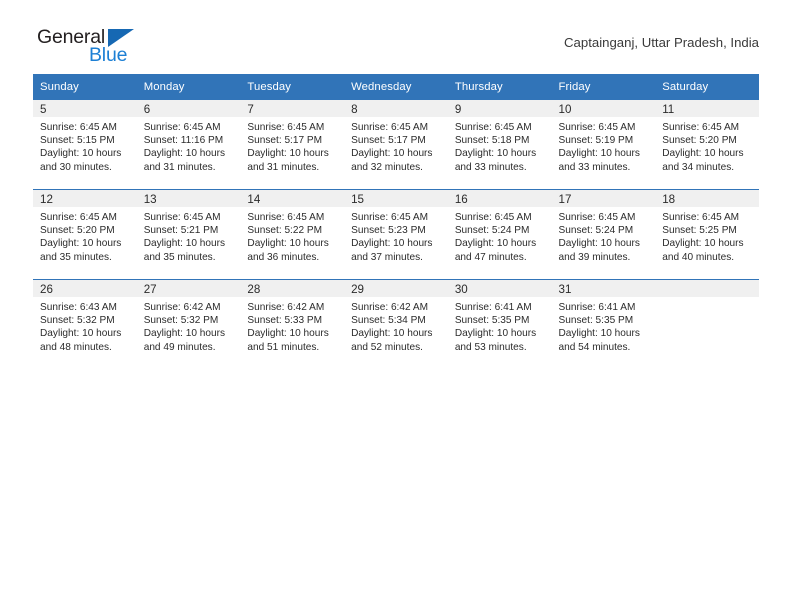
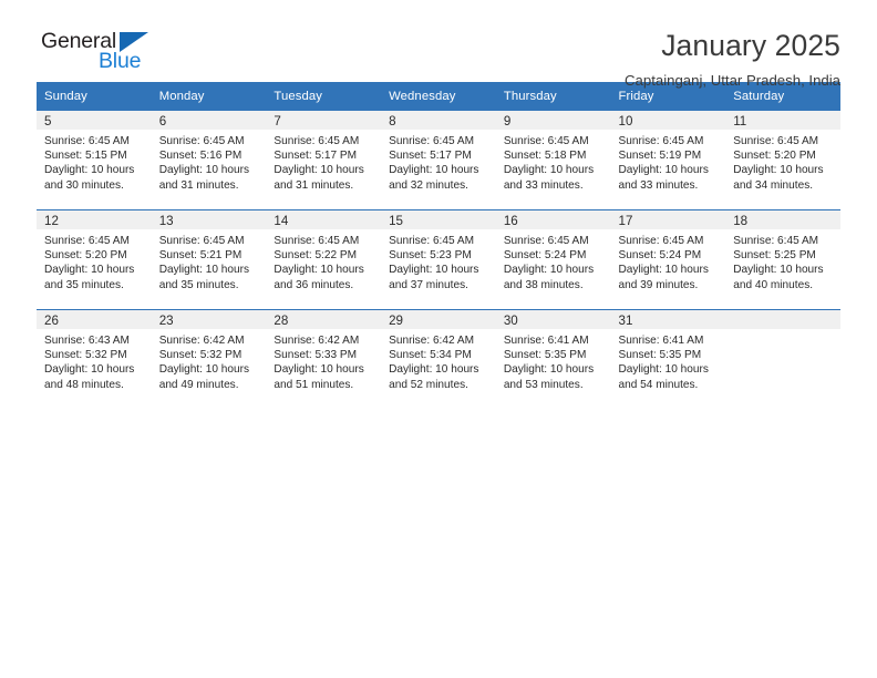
  General
  Blue
+ January 2025
  Captainganj, Uttar Pradesh, India
  Sunday	Monday	Tuesday	Wednesday	Thursday	Friday	Saturday
- 5Sunrise: 6:45 AMSunset: 5:15 PMDaylight: 10 hoursand 30 minutes.	6Sunrise: 6:45 AMSunset: 11:16 PMDaylight: 10 hoursand 31 minutes.	7Sunrise: 6:45 AMSunset: 5:17 PMDaylight: 10 hoursand 31 minutes.	8Sunrise: 6:45 AMSunset: 5:17 PMDaylight: 10 hoursand 32 minutes.	9Sunrise: 6:45 AMSunset: 5:18 PMDaylight: 10 hoursand 33 minutes.	10Sunrise: 6:45 AMSunset: 5:19 PMDaylight: 10 hoursand 33 minutes.	11Sunrise: 6:45 AMSunset: 5:20 PMDaylight: 10 hoursand 34 minutes.
+ 5Sunrise: 6:45 AMSunset: 5:15 PMDaylight: 10 hoursand 30 minutes.	6Sunrise: 6:45 AMSunset: 5:16 PMDaylight: 10 hoursand 31 minutes.	7Sunrise: 6:45 AMSunset: 5:17 PMDaylight: 10 hoursand 31 minutes.	8Sunrise: 6:45 AMSunset: 5:17 PMDaylight: 10 hoursand 32 minutes.	9Sunrise: 6:45 AMSunset: 5:18 PMDaylight: 10 hoursand 33 minutes.	10Sunrise: 6:45 AMSunset: 5:19 PMDaylight: 10 hoursand 33 minutes.	11Sunrise: 6:45 AMSunset: 5:20 PMDaylight: 10 hoursand 34 minutes.
- 12Sunrise: 6:45 AMSunset: 5:20 PMDaylight: 10 hoursand 35 minutes.	13Sunrise: 6:45 AMSunset: 5:21 PMDaylight: 10 hoursand 35 minutes.	14Sunrise: 6:45 AMSunset: 5:22 PMDaylight: 10 hoursand 36 minutes.	15Sunrise: 6:45 AMSunset: 5:23 PMDaylight: 10 hoursand 37 minutes.	16Sunrise: 6:45 AMSunset: 5:24 PMDaylight: 10 hoursand 47 minutes.	17Sunrise: 6:45 AMSunset: 5:24 PMDaylight: 10 hoursand 39 minutes.	18Sunrise: 6:45 AMSunset: 5:25 PMDaylight: 10 hoursand 40 minutes.
+ 12Sunrise: 6:45 AMSunset: 5:20 PMDaylight: 10 hoursand 35 minutes.	13Sunrise: 6:45 AMSunset: 5:21 PMDaylight: 10 hoursand 35 minutes.	14Sunrise: 6:45 AMSunset: 5:22 PMDaylight: 10 hoursand 36 minutes.	15Sunrise: 6:45 AMSunset: 5:23 PMDaylight: 10 hoursand 37 minutes.	16Sunrise: 6:45 AMSunset: 5:24 PMDaylight: 10 hoursand 38 minutes.	17Sunrise: 6:45 AMSunset: 5:24 PMDaylight: 10 hoursand 39 minutes.	18Sunrise: 6:45 AMSunset: 5:25 PMDaylight: 10 hoursand 40 minutes.
- 26Sunrise: 6:43 AMSunset: 5:32 PMDaylight: 10 hoursand 48 minutes.	27Sunrise: 6:42 AMSunset: 5:32 PMDaylight: 10 hoursand 49 minutes.	28Sunrise: 6:42 AMSunset: 5:33 PMDaylight: 10 hoursand 51 minutes.	29Sunrise: 6:42 AMSunset: 5:34 PMDaylight: 10 hoursand 52 minutes.	30Sunrise: 6:41 AMSunset: 5:35 PMDaylight: 10 hoursand 53 minutes.	31Sunrise: 6:41 AMSunset: 5:35 PMDaylight: 10 hoursand 54 minutes.
+ 26Sunrise: 6:43 AMSunset: 5:32 PMDaylight: 10 hoursand 48 minutes.	23Sunrise: 6:42 AMSunset: 5:32 PMDaylight: 10 hoursand 49 minutes.	28Sunrise: 6:42 AMSunset: 5:33 PMDaylight: 10 hoursand 51 minutes.	29Sunrise: 6:42 AMSunset: 5:34 PMDaylight: 10 hoursand 52 minutes.	30Sunrise: 6:41 AMSunset: 5:35 PMDaylight: 10 hoursand 53 minutes.	31Sunrise: 6:41 AMSunset: 5:35 PMDaylight: 10 hoursand 54 minutes.
